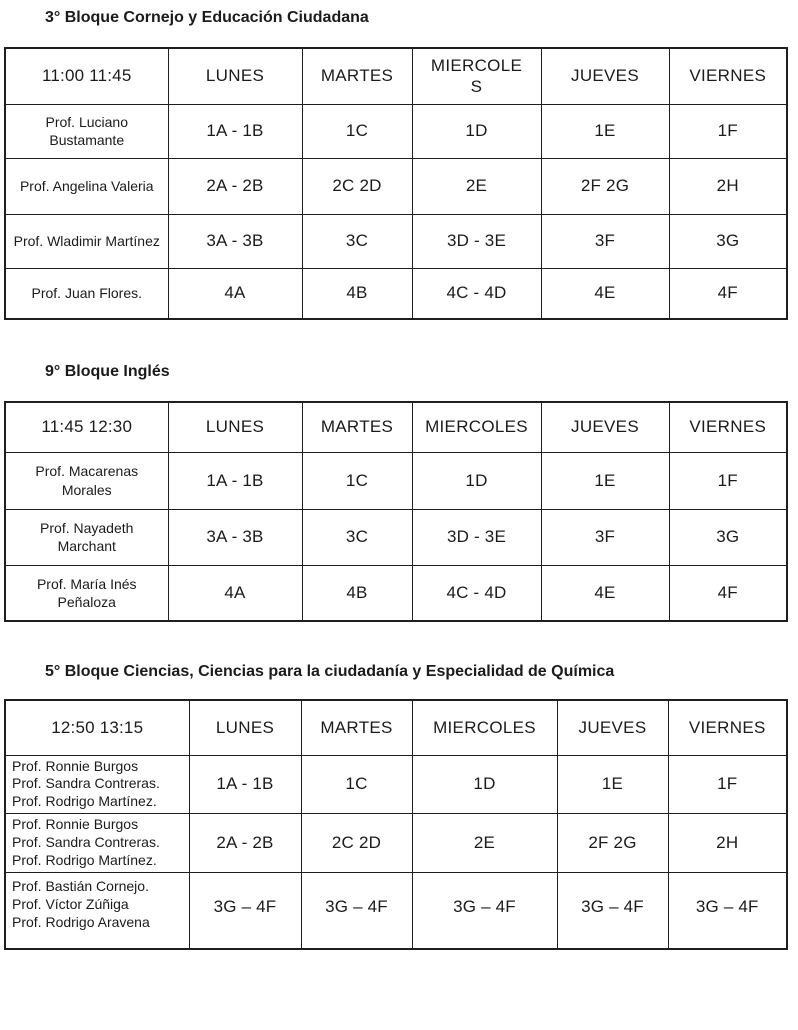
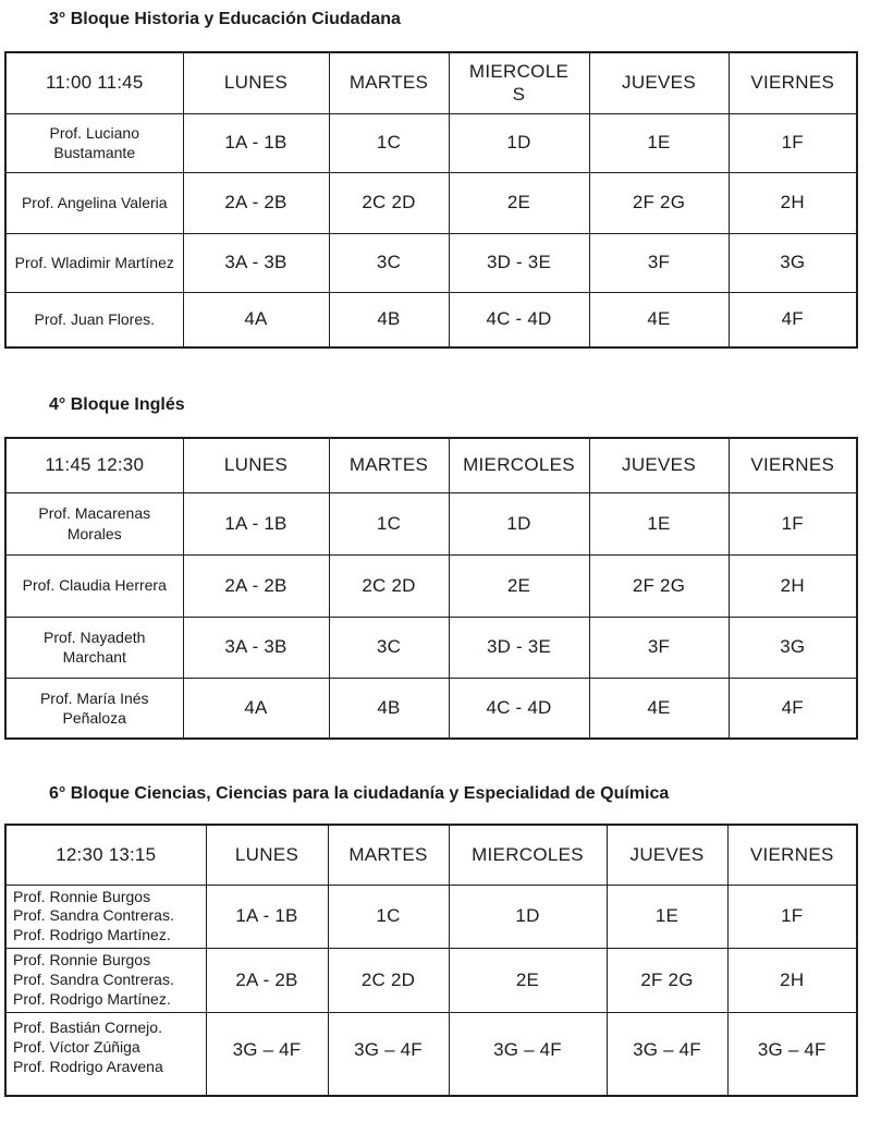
- 3° Bloque Cornejo y Educación Ciudadana
+ 3° Bloque Historia y Educación Ciudadana
  11:00 11:45	LUNES	MARTES	MIERCOLES	JUEVES	VIERNES
  Prof. Luciano Bustamante	1A - 1B	1C	1D	1E	1F
  Prof. Angelina Valeria	2A - 2B	2C 2D	2E	2F 2G	2H
  Prof. Wladimir Martínez	3A - 3B	3C	3D - 3E	3F	3G
  Prof. Juan Flores.	4A	4B	4C - 4D	4E	4F
- 9° Bloque Inglés
+ 4° Bloque Inglés
  11:45 12:30	LUNES	MARTES	MIERCOLES	JUEVES	VIERNES
  Prof. Macarenas Morales	1A - 1B	1C	1D	1E	1F
+ Prof. Claudia Herrera	2A - 2B	2C 2D	2E	2F 2G	2H
  Prof. Nayadeth Marchant	3A - 3B	3C	3D - 3E	3F	3G
  Prof. María Inés Peñaloza	4A	4B	4C - 4D	4E	4F
- 5° Bloque Ciencias, Ciencias para la ciudadanía y Especialidad de Química
+ 6° Bloque Ciencias, Ciencias para la ciudadanía y Especialidad de Química
- 12:50 13:15	LUNES	MARTES	MIERCOLES	JUEVES	VIERNES
+ 12:30 13:15	LUNES	MARTES	MIERCOLES	JUEVES	VIERNES
  Prof. Ronnie Burgos Prof. Sandra Contreras. Prof. Rodrigo Martínez.	1A - 1B	1C	1D	1E	1F
  Prof. Ronnie Burgos Prof. Sandra Contreras. Prof. Rodrigo Martínez.	2A - 2B	2C 2D	2E	2F 2G	2H
  Prof. Bastián Cornejo. Prof. Víctor Zúñiga Prof. Rodrigo Aravena	3G – 4F	3G – 4F	3G – 4F	3G – 4F	3G – 4F
